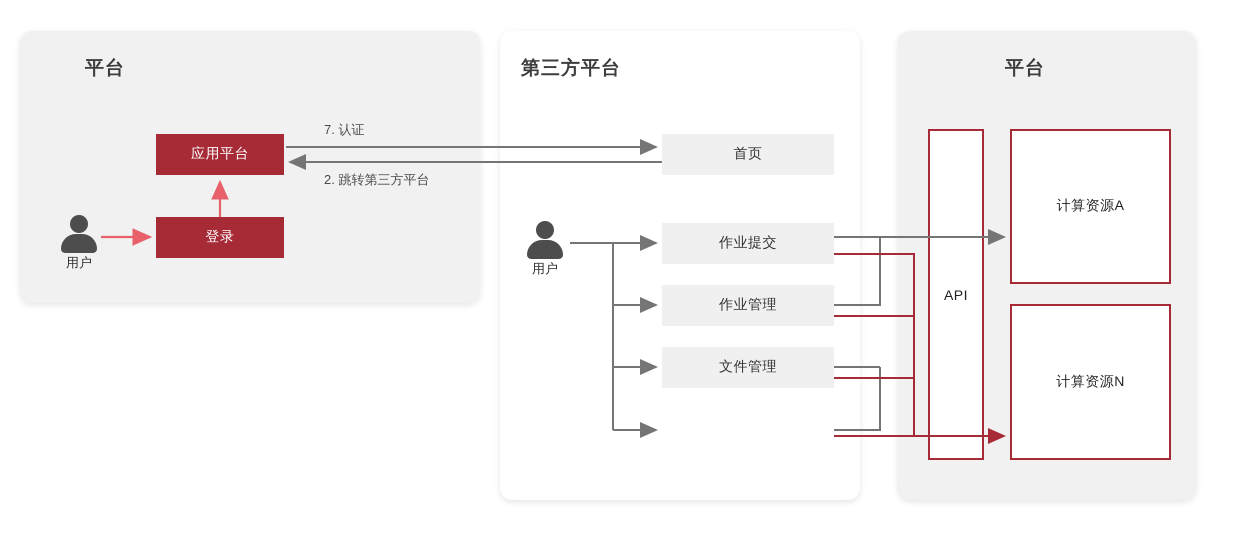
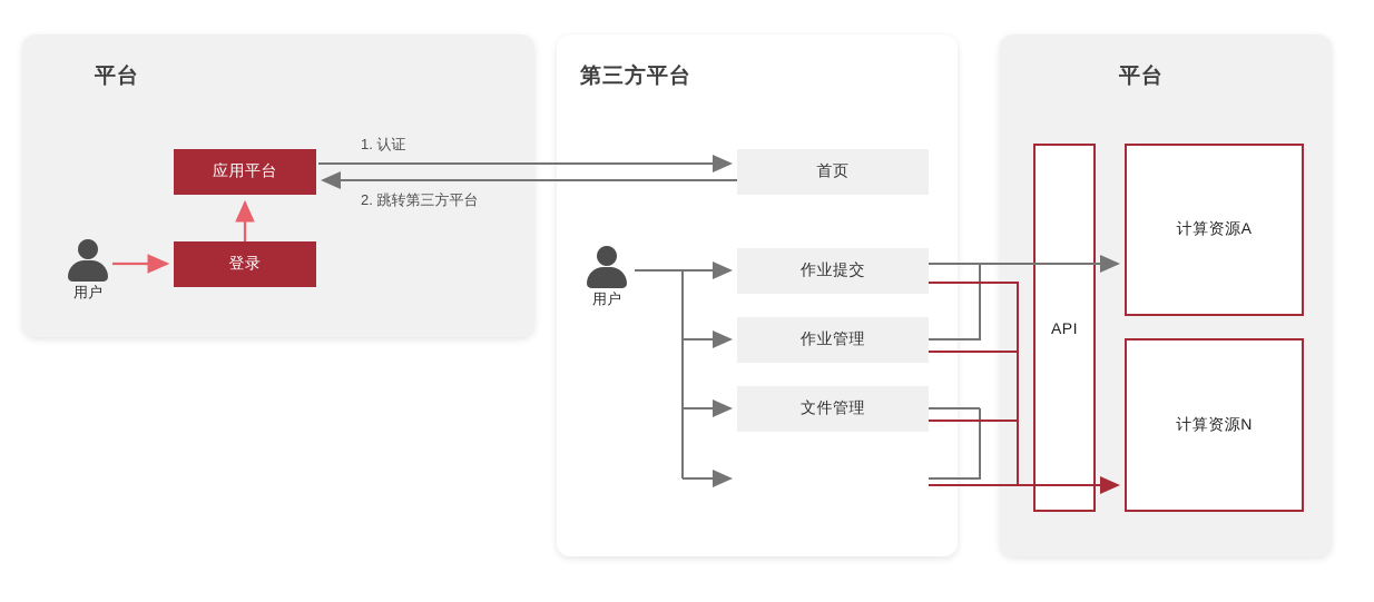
  平台
  应用平台
  登录
  用户
- 7. 认证
+ 1. 认证
  2. 跳转第三方平台
  第三方平台
  首页
  作业提交
  作业管理
  文件管理
  用户
  平台
  API
  计算资源A
  计算资源N
